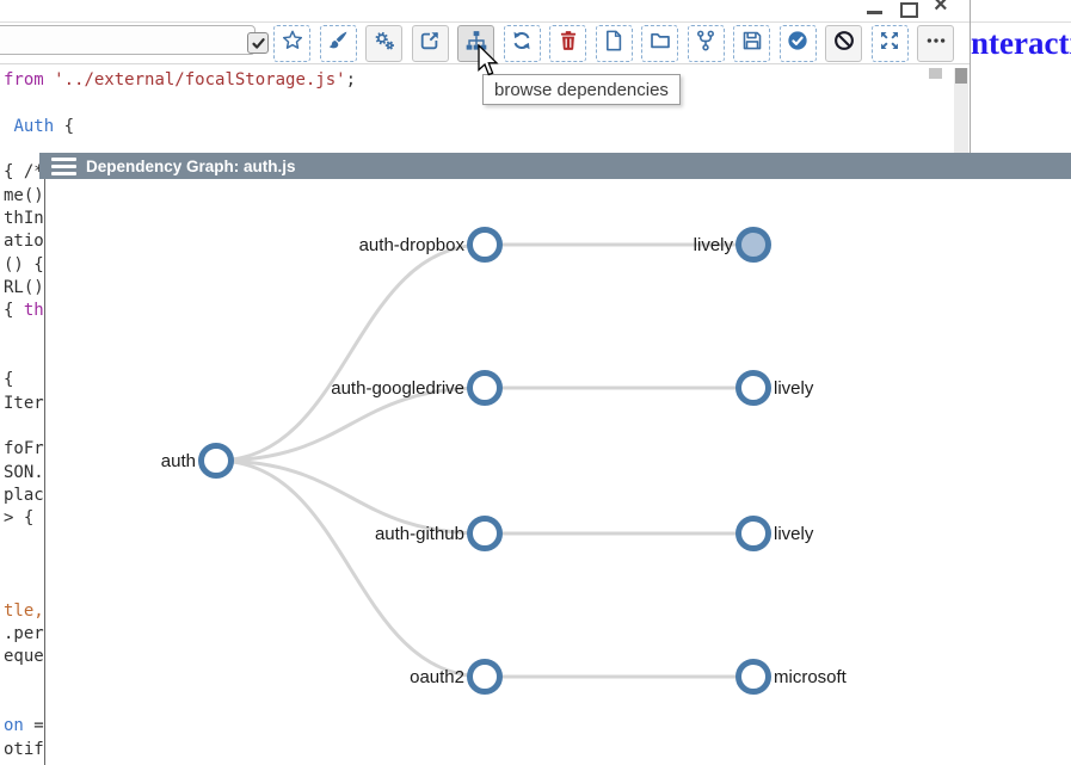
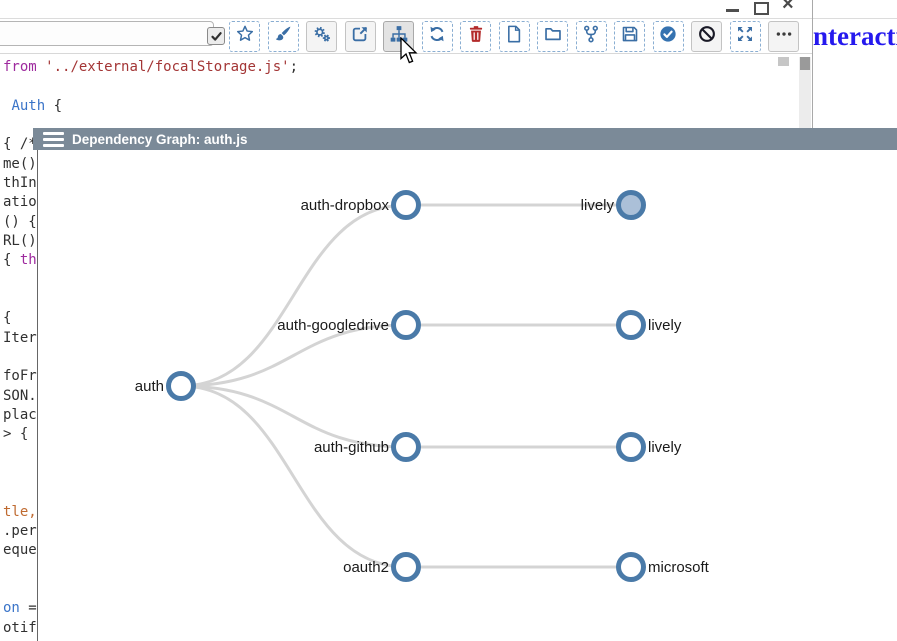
  nteract
  ×
  from '../external/focalStorage.js';
  Auth {
  me()
  thIn
  atio
  () {
  RL()
  { th
  {
  Iter
  foFr
  SON.
  plac
  > {
  tle,
  .per
  eque
  on =
  otif
  Dependency Graph: auth.js
  auth
  auth-dropbox
  auth-googledrive
  auth-github
  oauth2
  lively
  lively
  lively
  microsoft
- browse dependencies
